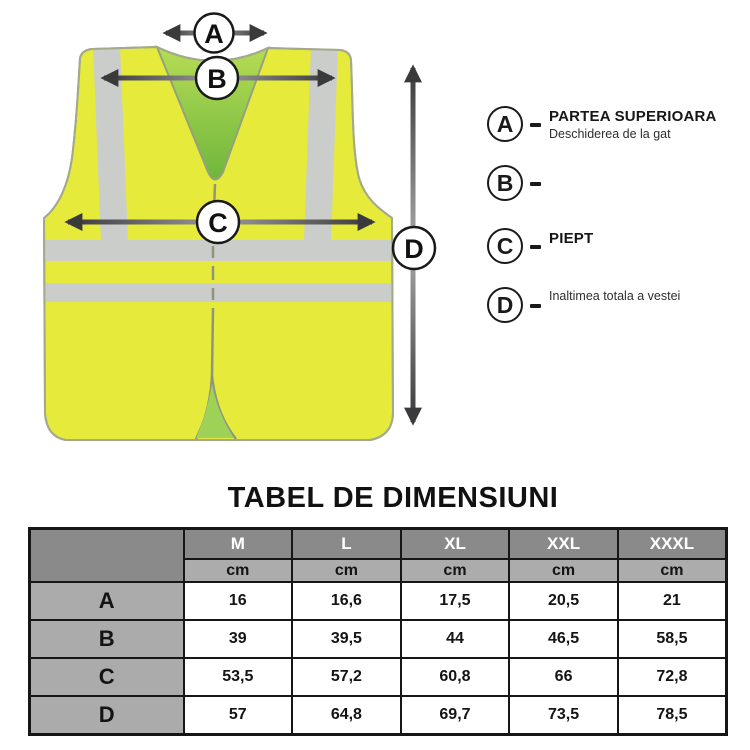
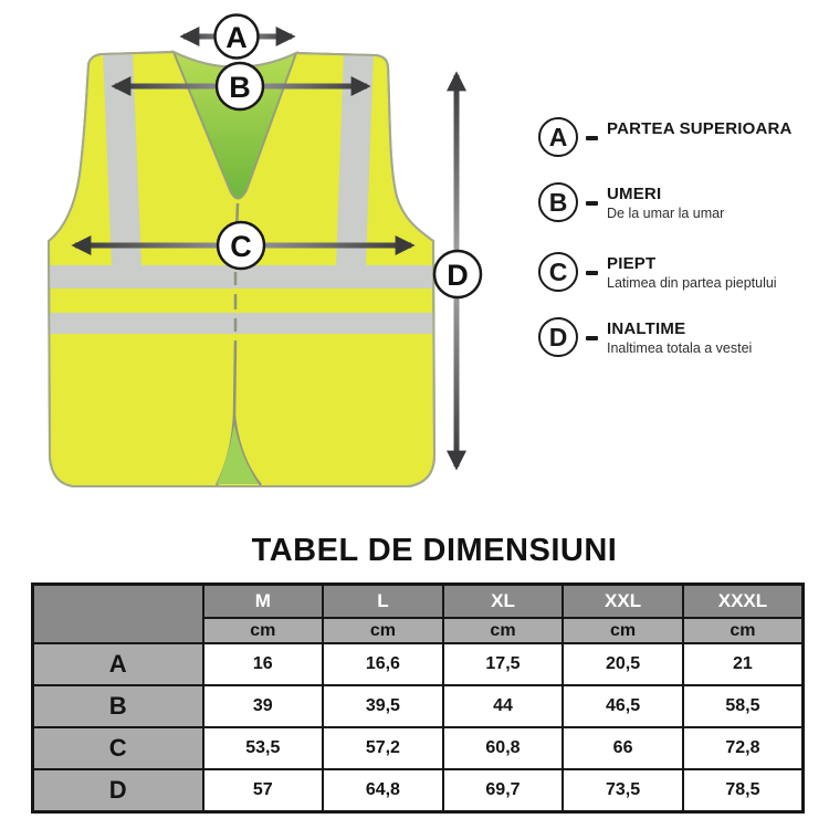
  A
  B
  C
  D
  A
  PARTEA SUPERIOARA
- Deschiderea de la gat
  B
+ UMERI
+ De la umar la umar
  C
  PIEPT
+ Latimea din partea pieptului
  D
+ INALTIME
  Inaltimea totala a vestei
  TABEL DE DIMENSIUNI
  	M	L	XL	XXL	XXXL
  cm	cm	cm	cm	cm
  A	16	16,6	17,5	20,5	21
  B	39	39,5	44	46,5	58,5
  C	53,5	57,2	60,8	66	72,8
  D	57	64,8	69,7	73,5	78,5
